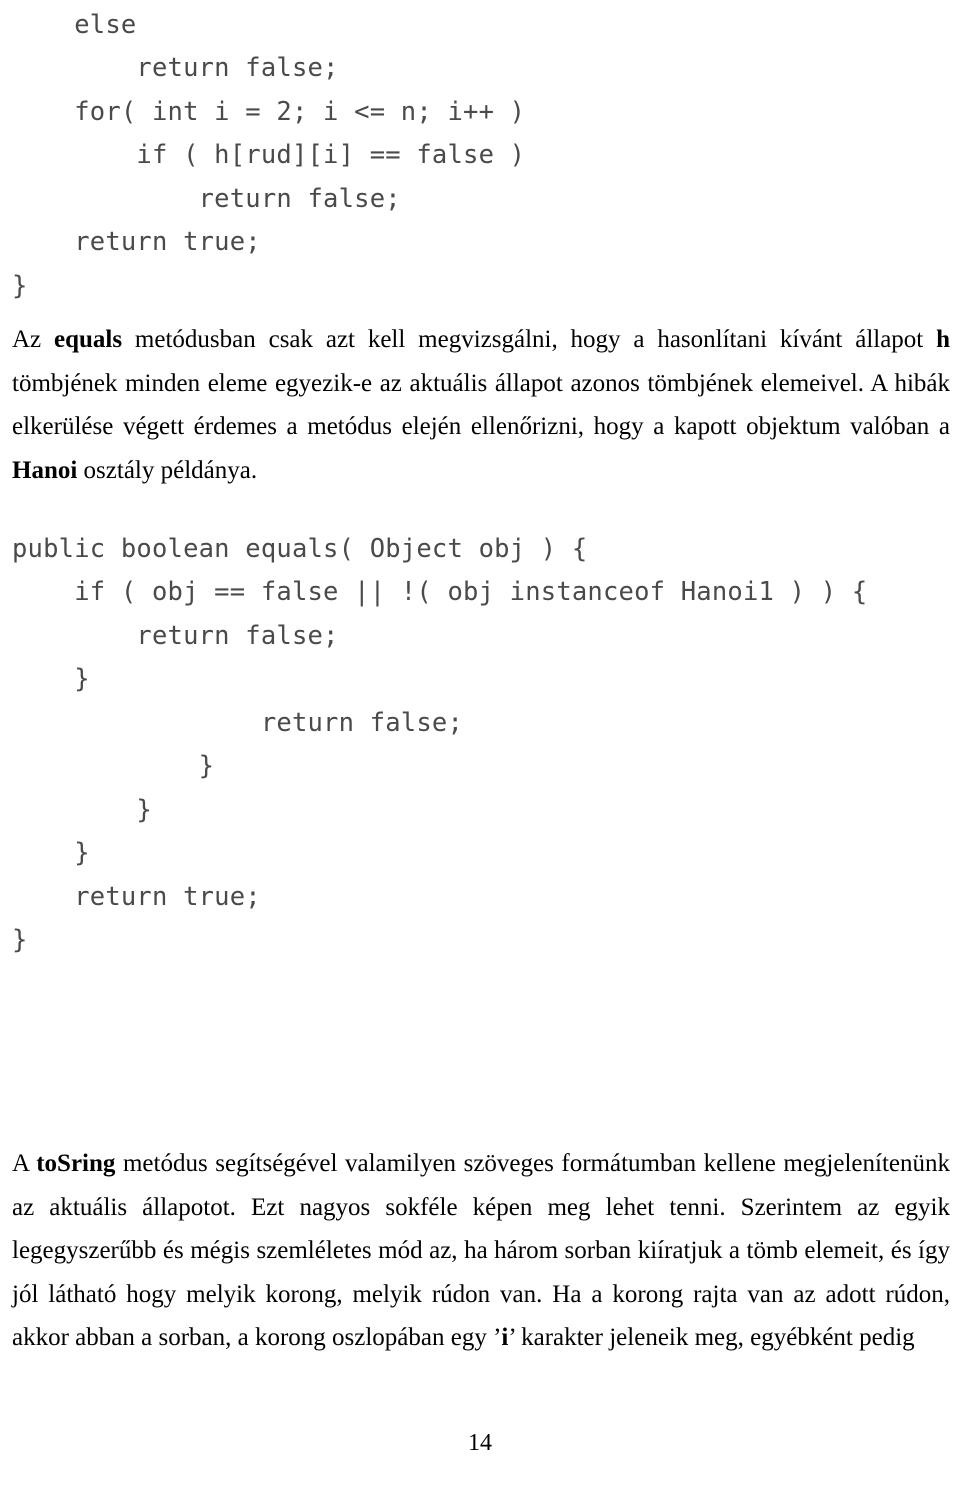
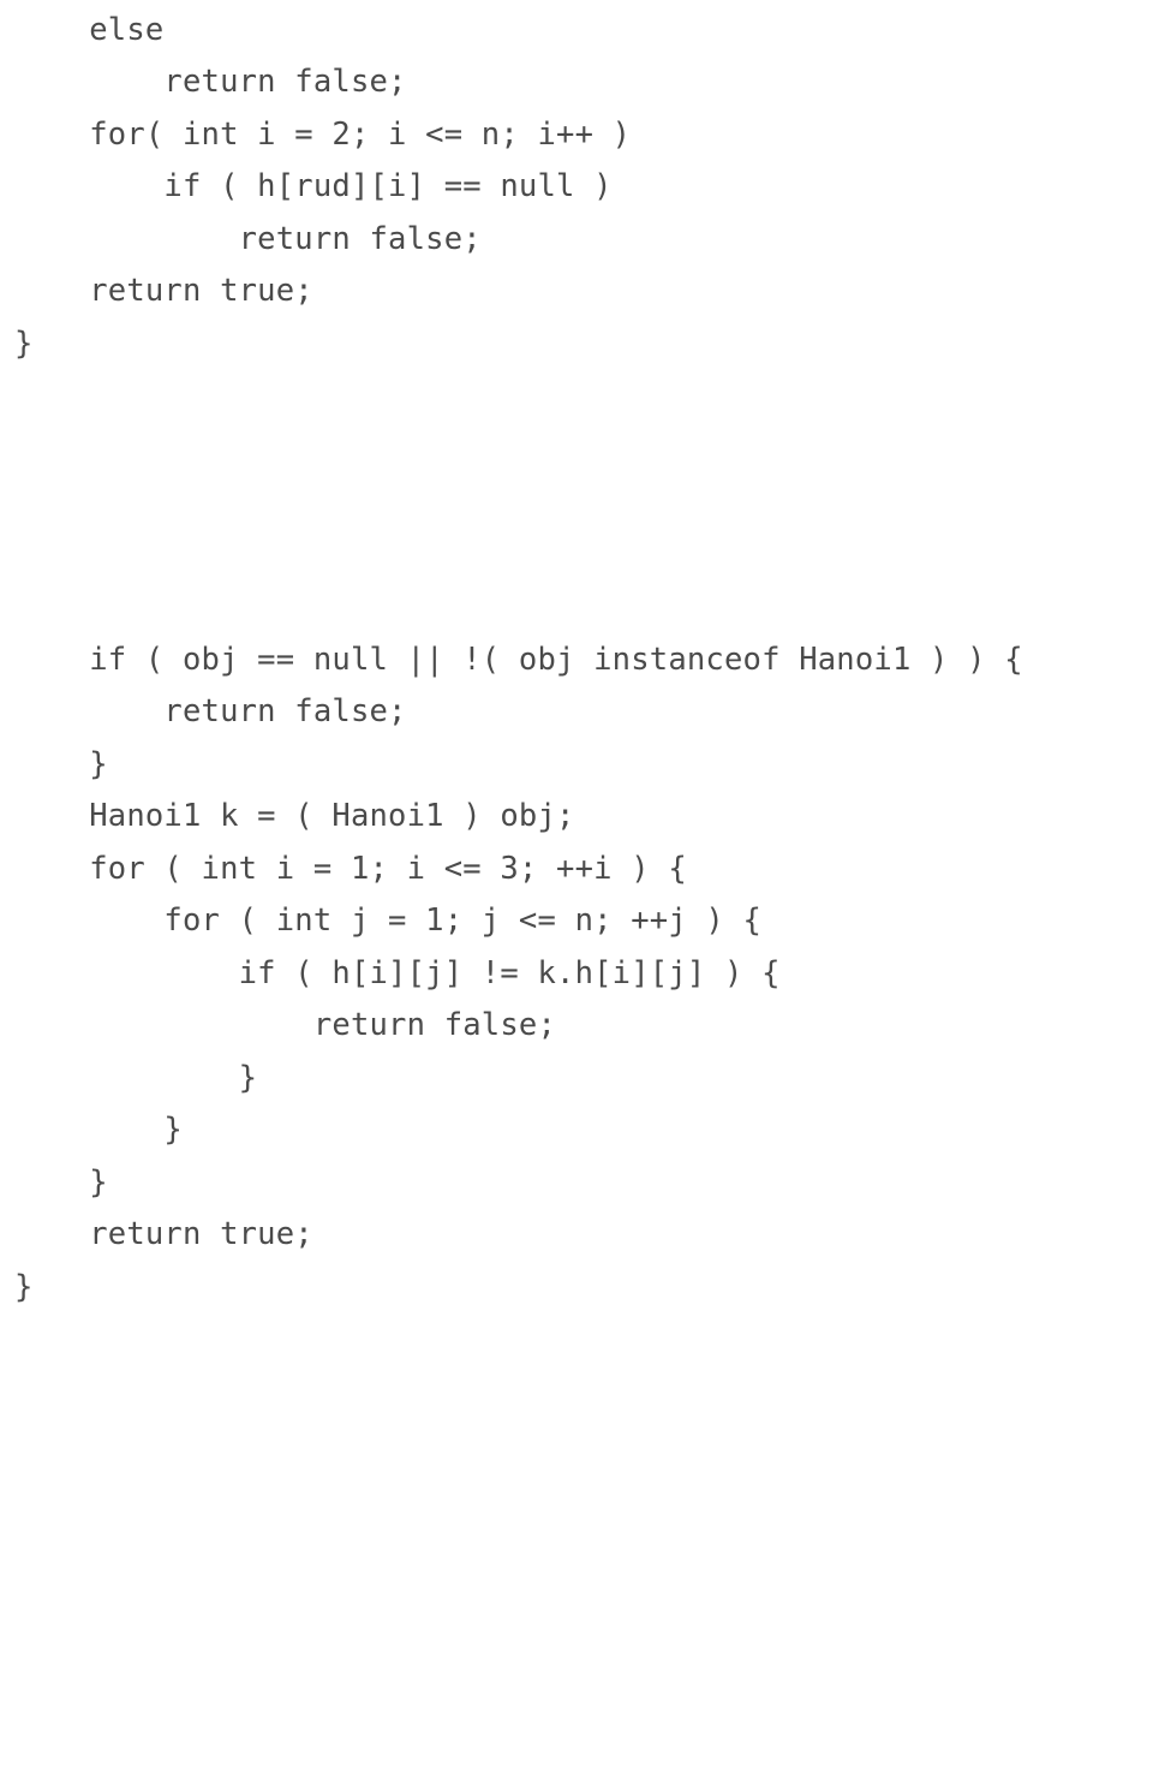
  else
  return false;
  for( int i = 2; i <= n; i++ )
- if ( h[rud][i] == false )
+ if ( h[rud][i] == null )
  return false;
  return true;
  }
- Az equals metódusban csak azt kell megvizsgálni, hogy a hasonlítani kívánt állapot h
- tömbjének minden eleme egyezik-e az aktuális állapot azonos tömbjének elemeivel. A hibák
- elkerülése végett érdemes a metódus elején ellenőrizni, hogy a kapott objektum valóban a
- Hanoi osztály példánya.
- public boolean equals( Object obj ) {
- if ( obj == false || !( obj instanceof Hanoi1 ) ) {
+ if ( obj == null || !( obj instanceof Hanoi1 ) ) {
  return false;
  }
+ Hanoi1 k = ( Hanoi1 ) obj;
+ for ( int i = 1; i <= 3; ++i ) {
+ for ( int j = 1; j <= n; ++j ) {
+ if ( h[i][j] != k.h[i][j] ) {
  return false;
  }
  }
  }
  return true;
  }
- A toSring metódus segítségével valamilyen szöveges formátumban kellene megjelenítenünk
- az aktuális állapotot. Ezt nagyos sokféle képen meg lehet tenni. Szerintem az egyik
- legegyszerűbb és mégis szemléletes mód az, ha három sorban kiíratjuk a tömb elemeit, és így
- jól látható hogy melyik korong, melyik rúdon van. Ha a korong rajta van az adott rúdon,
- akkor abban a sorban, a korong oszlopában egy ’i’ karakter jeleneik meg, egyébként pedig
- 14
